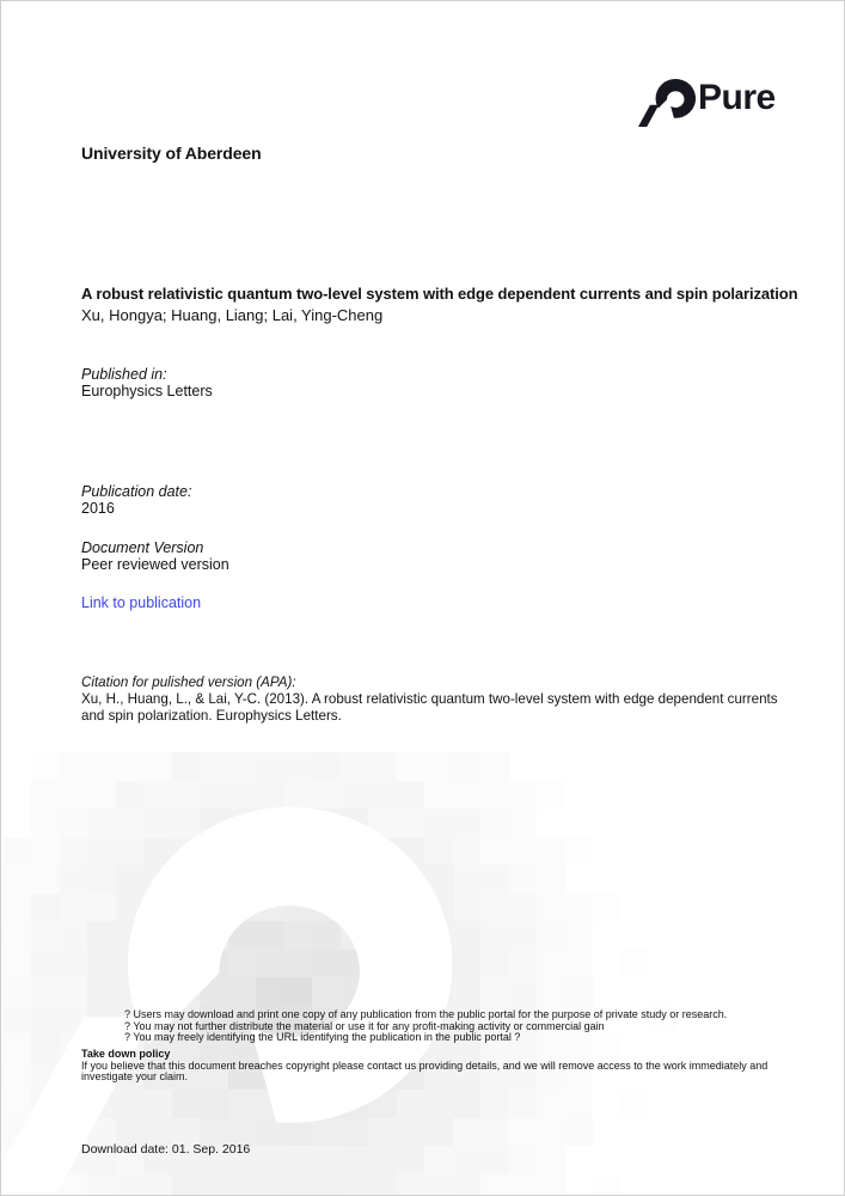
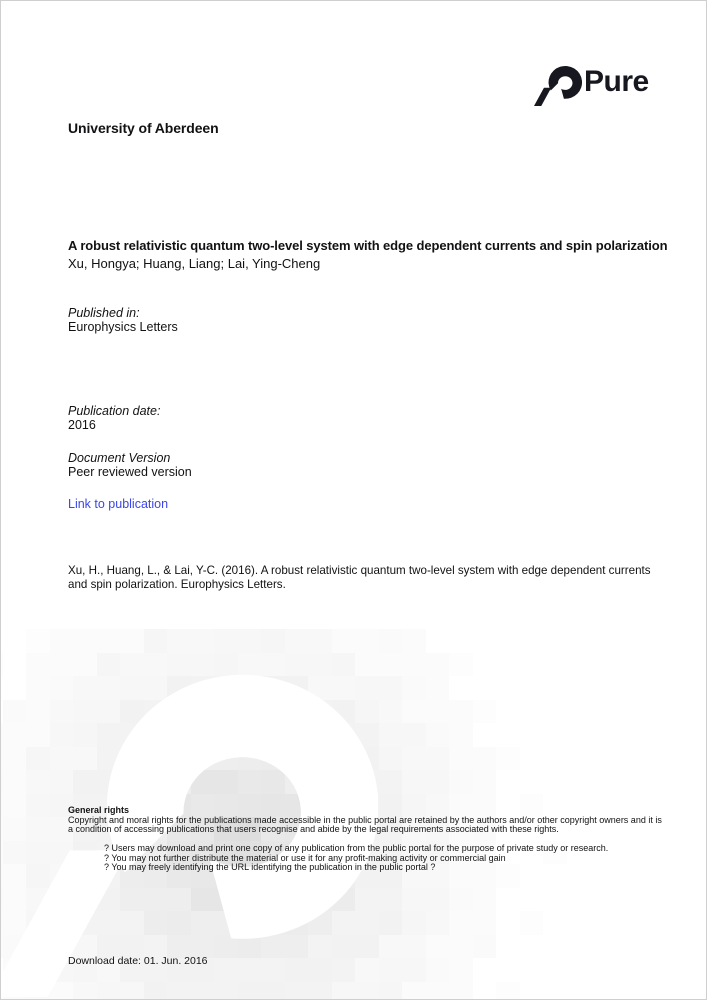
  Pure
  University of Aberdeen
  A robust relativistic quantum two-level system with edge dependent currents and spin polarization
  Xu, Hongya; Huang, Liang; Lai, Ying-Cheng
  Published in:
  Europhysics Letters
  Publication date:
  2016
  Document Version
  Peer reviewed version
  Link to publication
- Citation for pulished version (APA):
- Xu, H., Huang, L., & Lai, Y-C. (2013). A robust relativistic quantum two-level system with edge dependent currents and spin polarization. Europhysics Letters.
+ Xu, H., Huang, L., & Lai, Y-C. (2016). A robust relativistic quantum two-level system with edge dependent currents and spin polarization. Europhysics Letters.
+ General rights
+ Copyright and moral rights for the publications made accessible in the public portal are retained by the authors and/or other copyright owners and it is a condition of accessing publications that users recognise and abide by the legal requirements associated with these rights.
  ? Users may download and print one copy of any publication from the public portal for the purpose of private study or research.
  ? You may not further distribute the material or use it for any profit-making activity or commercial gain
  ? You may freely identifying the URL identifying the publication in the public portal ?
- Take down policy
- If you believe that this document breaches copyright please contact us providing details, and we will remove access to the work immediately and investigate your claim.
- Download date: 01. Sep. 2016
+ Download date: 01. Jun. 2016
